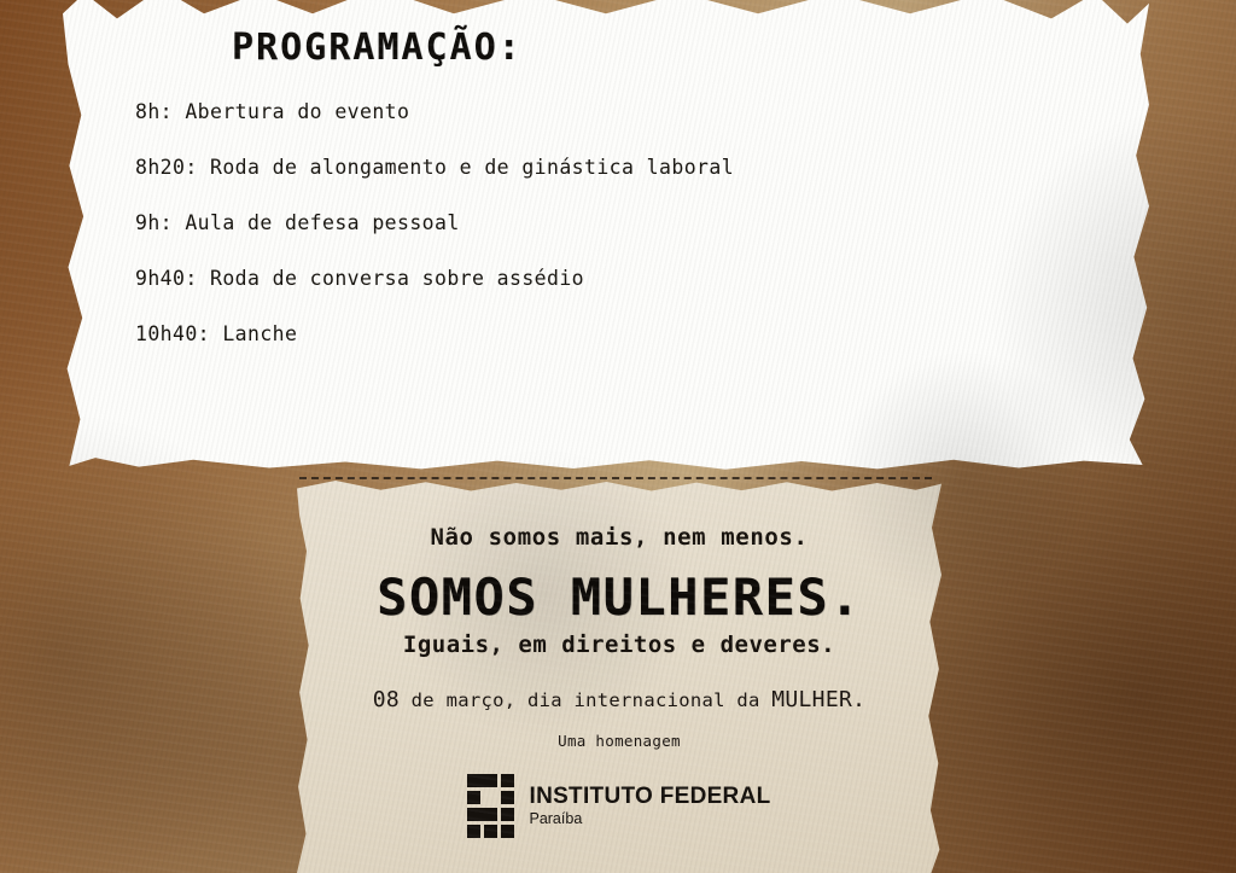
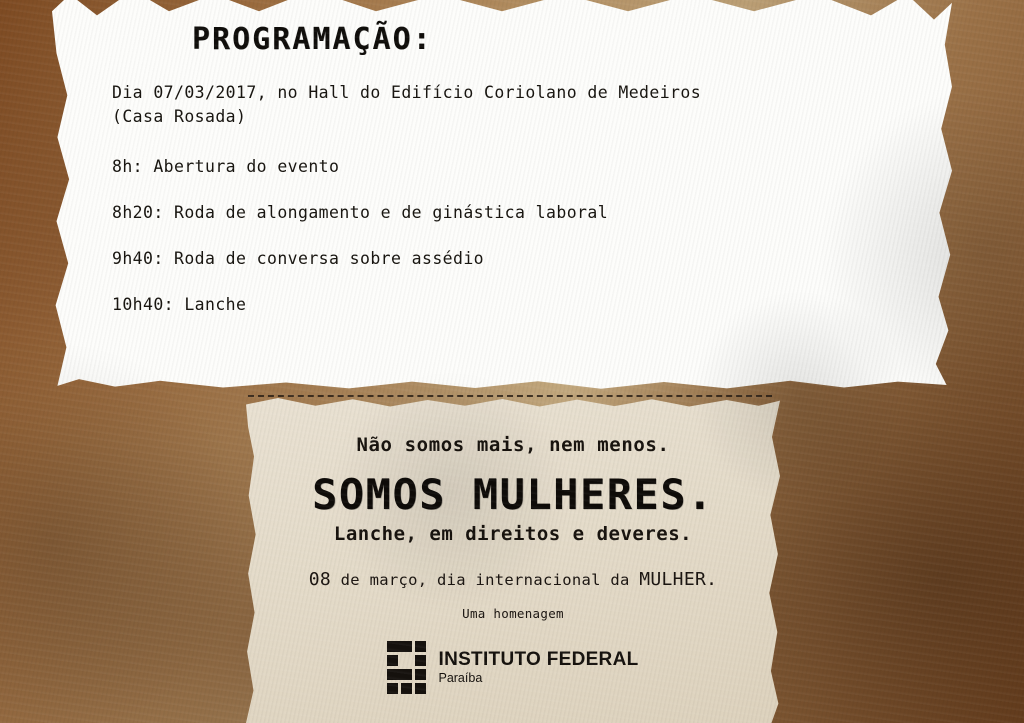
  PROGRAMAÇÃO:
+ Dia 07/03/2017, no Hall do Edifício Coriolano de Medeiros
+ (Casa Rosada)
  8h: Abertura do evento
  8h20: Roda de alongamento e de ginástica laboral
- 9h: Aula de defesa pessoal
  9h40: Roda de conversa sobre assédio
  10h40: Lanche
  Não somos mais, nem menos.
  SOMOS MULHERES.
- Iguais, em direitos e deveres.
+ Lanche, em direitos e deveres.
  08 de março, dia internacional da MULHER.
  Uma homenagem
  INSTITUTO FEDERAL
  Paraíba
